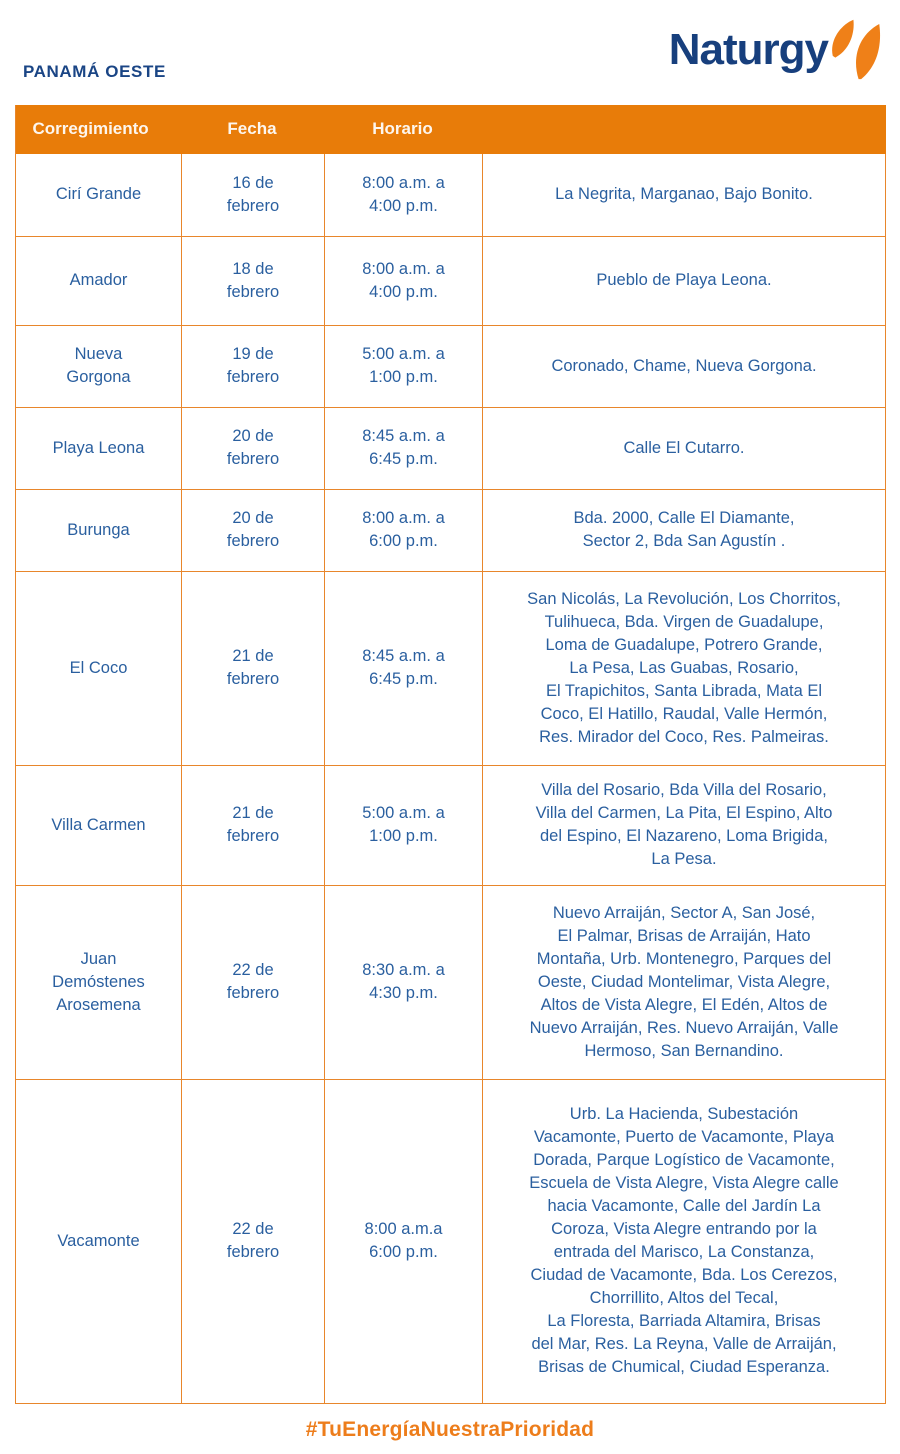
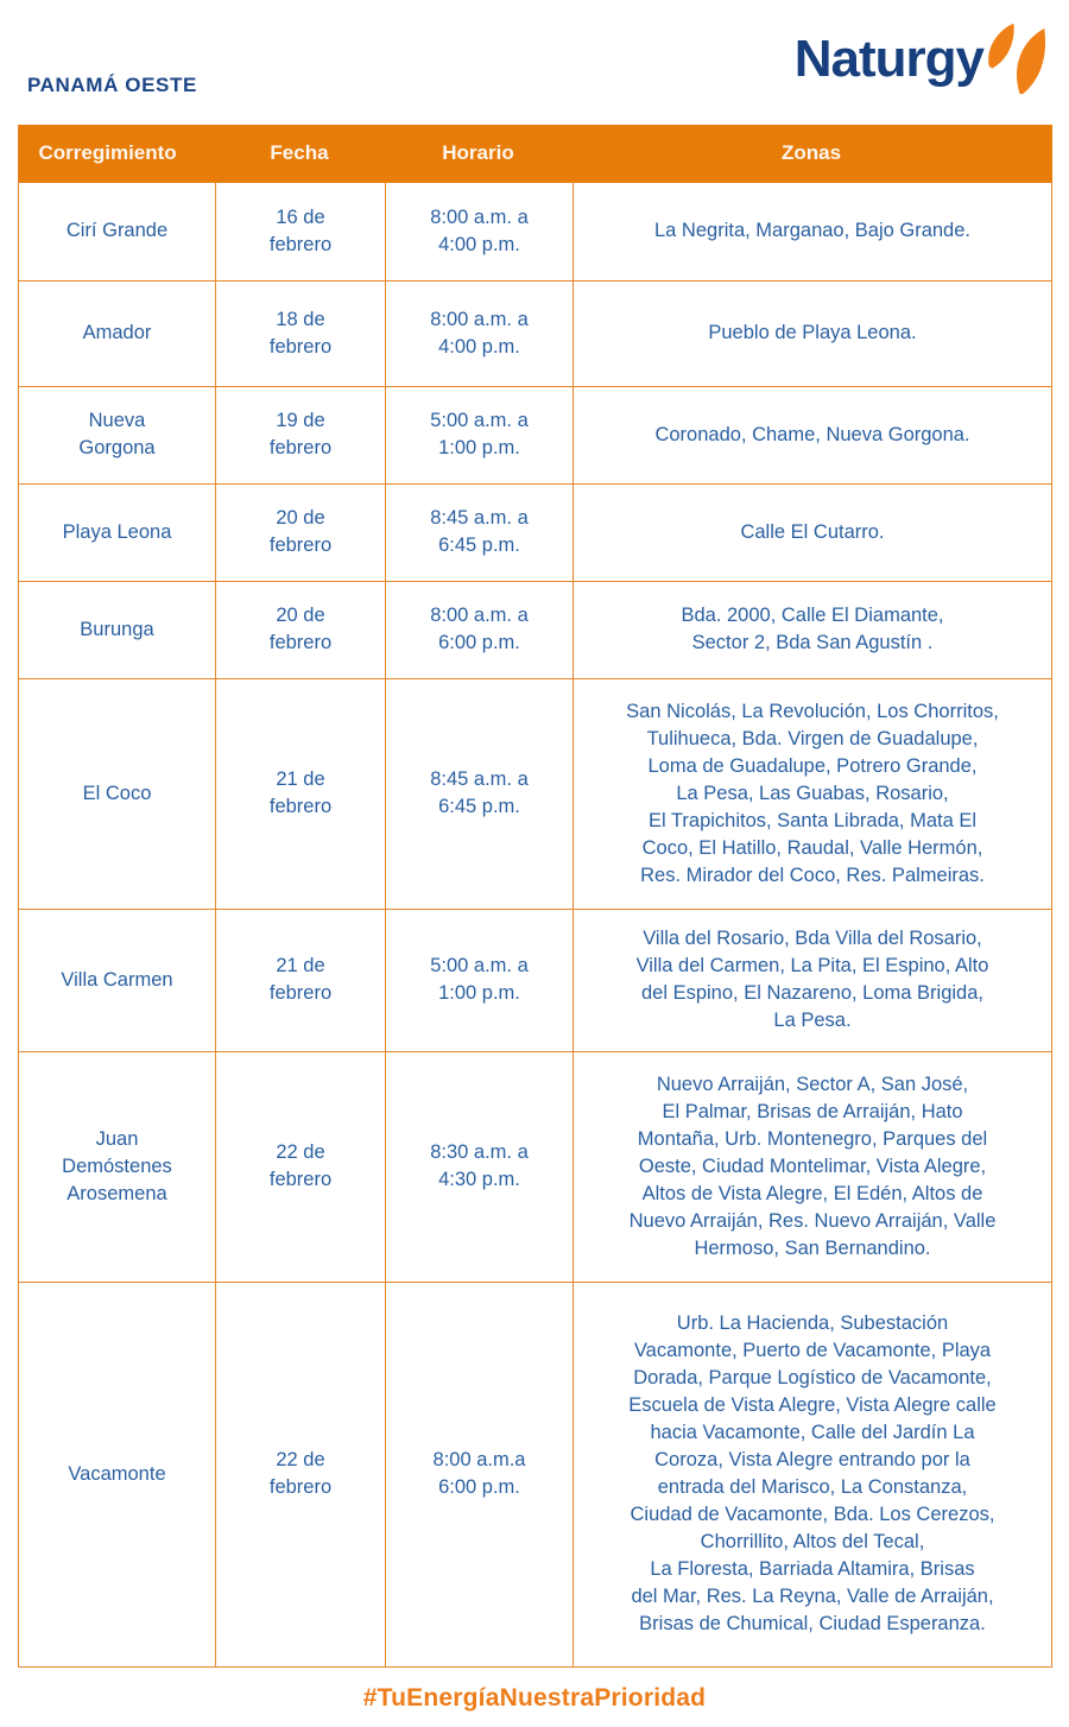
  PANAMÁ OESTE
  Naturgy
  Corregimiento
  Fecha
  Horario
+ Zonas
  Cirí Grande
  16 de
  febrero
  8:00 a.m. a
  4:00 p.m.
- La Negrita, Marganao, Bajo Bonito.
+ La Negrita, Marganao, Bajo Grande.
  Amador
  18 de
  febrero
  8:00 a.m. a
  4:00 p.m.
  Pueblo de Playa Leona.
  Nueva
  Gorgona
  19 de
  febrero
  5:00 a.m. a
  1:00 p.m.
  Coronado, Chame, Nueva Gorgona.
  Playa Leona
  20 de
  febrero
  8:45 a.m. a
  6:45 p.m.
  Calle El Cutarro.
  Burunga
  20 de
  febrero
  8:00 a.m. a
  6:00 p.m.
  Bda. 2000, Calle El Diamante,
  Sector 2, Bda San Agustín .
  El Coco
  21 de
  febrero
  8:45 a.m. a
  6:45 p.m.
  San Nicolás, La Revolución, Los Chorritos,
  Tulihueca, Bda. Virgen de Guadalupe,
  Loma de Guadalupe, Potrero Grande,
  La Pesa, Las Guabas, Rosario,
  El Trapichitos, Santa Librada, Mata El
  Coco, El Hatillo, Raudal, Valle Hermón,
  Res. Mirador del Coco, Res. Palmeiras.
  Villa Carmen
  21 de
  febrero
  5:00 a.m. a
  1:00 p.m.
  Villa del Rosario, Bda Villa del Rosario,
  Villa del Carmen, La Pita, El Espino, Alto
  del Espino, El Nazareno, Loma Brigida,
  La Pesa.
  Juan
  Demóstenes
  Arosemena
  22 de
  febrero
  8:30 a.m. a
  4:30 p.m.
  Nuevo Arraiján, Sector A, San José,
  El Palmar, Brisas de Arraiján, Hato
  Montaña, Urb. Montenegro, Parques del
  Oeste, Ciudad Montelimar, Vista Alegre,
  Altos de Vista Alegre, El Edén, Altos de
  Nuevo Arraiján, Res. Nuevo Arraiján, Valle
  Hermoso, San Bernandino.
  Vacamonte
  22 de
  febrero
  8:00 a.m.a
  6:00 p.m.
  Urb. La Hacienda, Subestación
  Vacamonte, Puerto de Vacamonte, Playa
  Dorada, Parque Logístico de Vacamonte,
  Escuela de Vista Alegre, Vista Alegre calle
  hacia Vacamonte, Calle del Jardín La
  Coroza, Vista Alegre entrando por la
  entrada del Marisco, La Constanza,
  Ciudad de Vacamonte, Bda. Los Cerezos,
  Chorrillito, Altos del Tecal,
  La Floresta, Barriada Altamira, Brisas
  del Mar, Res. La Reyna, Valle de Arraiján,
  Brisas de Chumical, Ciudad Esperanza.
  #TuEnergíaNuestraPrioridad
